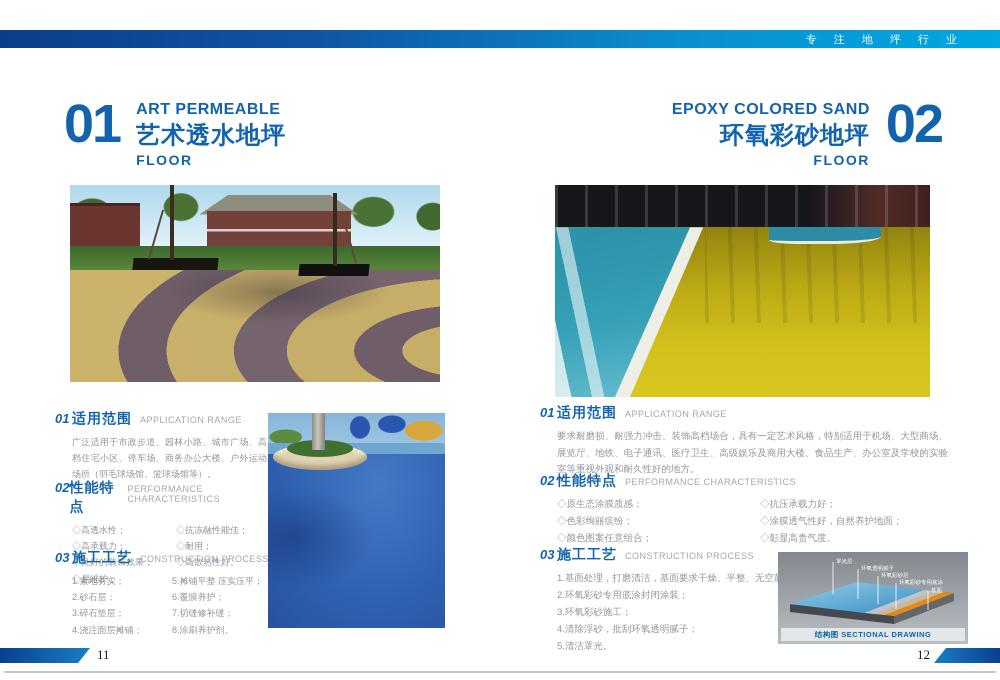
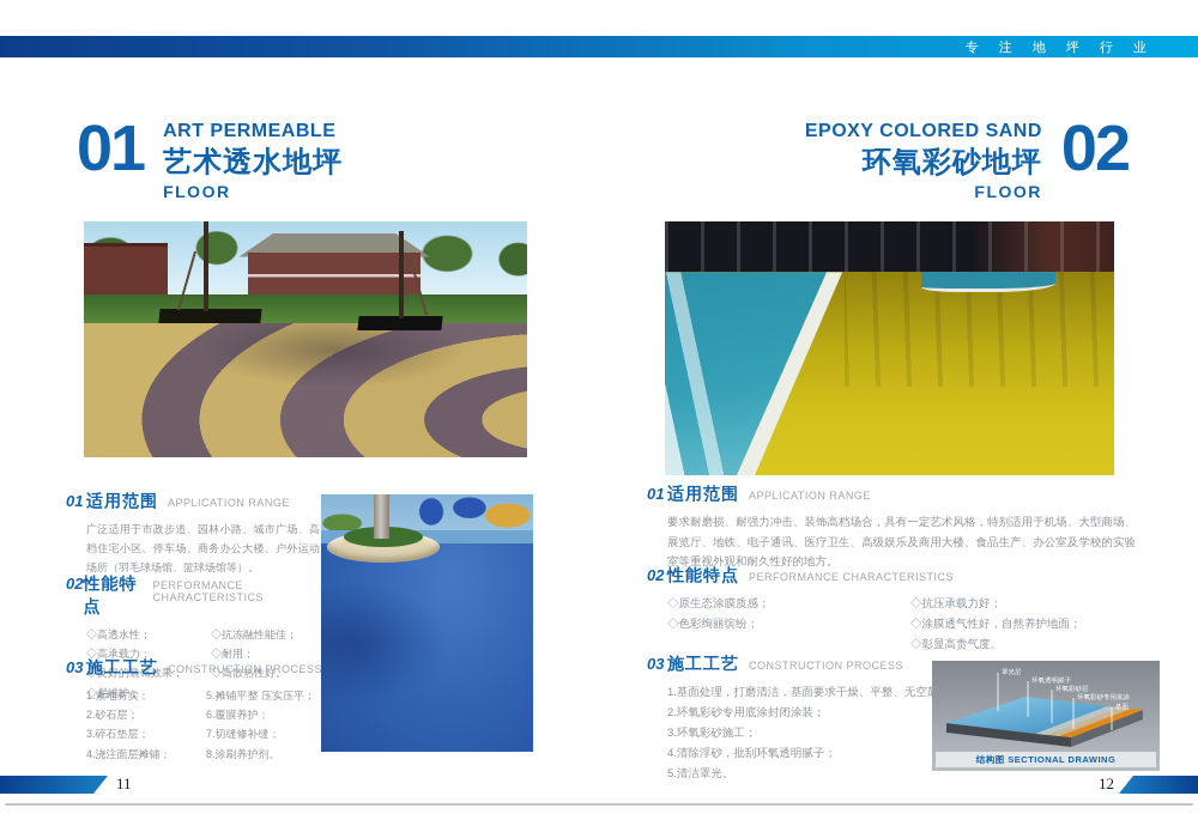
  专 注 地 坪 行 业
  01
  ART PERMEABLE
  艺术透水地坪
  FLOOR
  EPOXY COLORED SAND
  环氧彩砂地坪
  FLOOR
  02
  01
  适用范围
  APPLICATION RANGE
  广泛适用于市政步道、园林小路、城市广场、高档住宅小区、停车场、商务办公大楼、户外运动场所（羽毛球场馆、篮球场馆等）。
  02
  性能特点
  PERFORMANCE CHARACTERISTICS
  ◇高透水性；
  ◇高承载力；
  ◇良好的装饰效果；
  ◇易维护；
  ◇抗冻融性能佳；
  ◇耐用；
  ◇高散热性好。
  03
  施工工艺
  CONSTRUCTION PROCESS
  1.素地夯实；
  2.砂石层；
  3.碎石垫层；
  4.浇注面层摊铺；
  5.摊铺平整 压实压平；
  6.覆膜养护；
  7.切缝修补缝；
  8.涂刷养护剂。
  01
  适用范围
  APPLICATION RANGE
  要求耐磨损、耐强力冲击、装饰高档场合，具有一定艺术风格，特别适用于机场、大型商场、展览厅、地铁、电子通讯、医疗卫生、高级娱乐及商用大楼、食品生产、办公室及学校的实验室等重视外观和耐久性好的地方。
  02
  性能特点
  PERFORMANCE CHARACTERISTICS
  ◇原生态涂膜质感；
  ◇色彩绚丽缤纷；
- ◇颜色图案任意组合；
  ◇抗压承载力好；
  ◇涂膜透气性好，自然养护地面；
  ◇彰显高贵气度。
  03
  施工工艺
  CONSTRUCTION PROCESS
  1.基面处理，打磨清洁，基面要求干燥、平整、无空
  2.环氧彩砂专用底涂封闭涂装；
  3.环氧彩砂施工；
  4.清除浮砂，批刮环氧透明腻子；
  5.清洁罩光。
  结构图 SECTIONAL DRAWING
  11
  12
